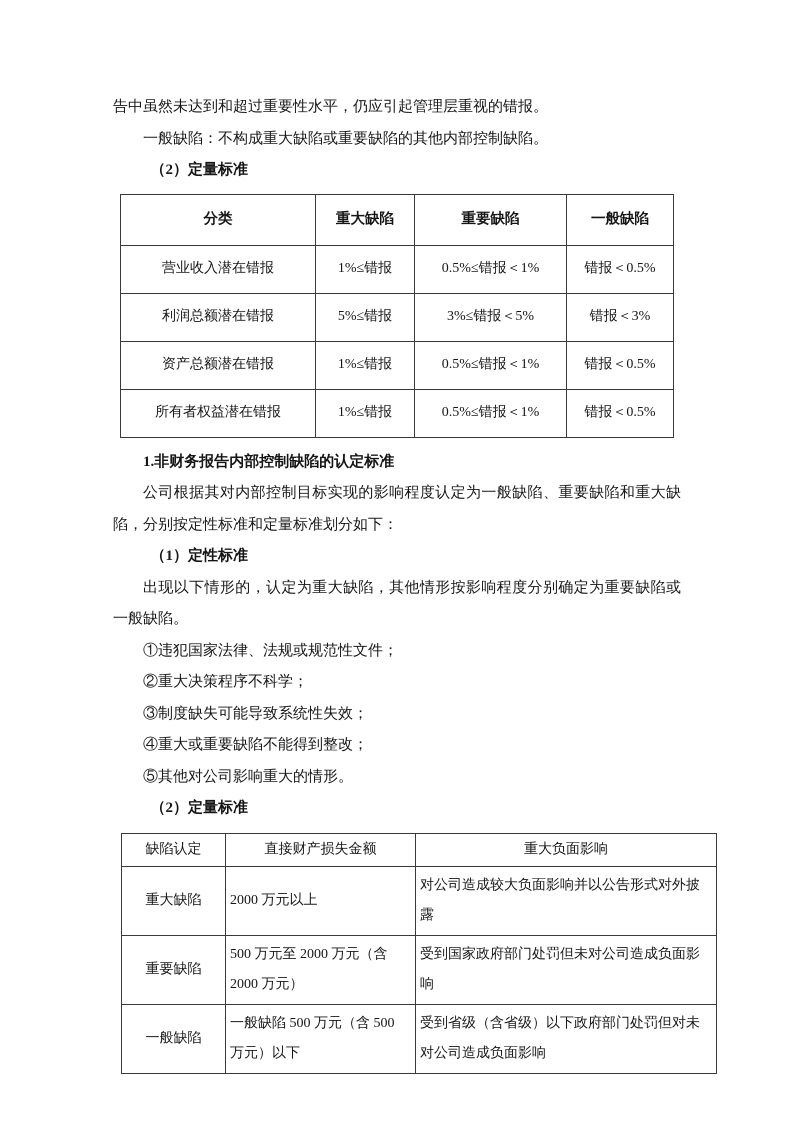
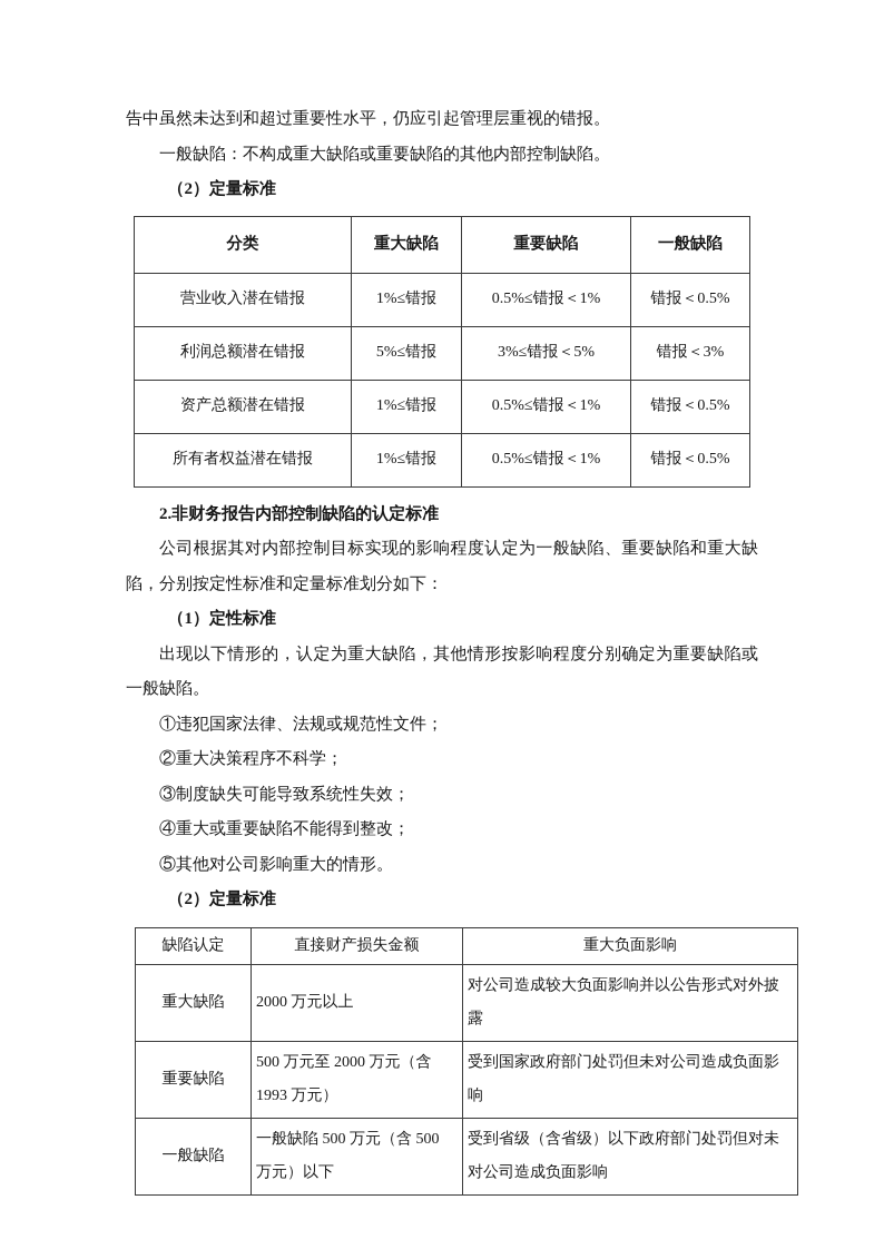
  告中虽然未达到和超过重要性水平，仍应引起管理层重视的错报。
  一般缺陷：不构成重大缺陷或重要缺陷的其他内部控制缺陷。
  （2）定量标准
  分类	重大缺陷	重要缺陷	一般缺陷
  营业收入潜在错报	1%≤错报	0.5%≤错报＜1%	错报＜0.5%
  利润总额潜在错报	5%≤错报	3%≤错报＜5%	错报＜3%
  资产总额潜在错报	1%≤错报	0.5%≤错报＜1%	错报＜0.5%
  所有者权益潜在错报	1%≤错报	0.5%≤错报＜1%	错报＜0.5%
- 1.非财务报告内部控制缺陷的认定标准
+ 2.非财务报告内部控制缺陷的认定标准
  公司根据其对内部控制目标实现的影响程度认定为一般缺陷、重要缺陷和重大缺陷，分别按定性标准和定量标准划分如下：
  （1）定性标准
  出现以下情形的，认定为重大缺陷，其他情形按影响程度分别确定为重要缺陷或一般缺陷。
  ①违犯国家法律、法规或规范性文件；
  ②重大决策程序不科学；
  ③制度缺失可能导致系统性失效；
  ④重大或重要缺陷不能得到整改；
  ⑤其他对公司影响重大的情形。
  （2）定量标准
  缺陷认定	直接财产损失金额	重大负面影响
  重大缺陷	2000 万元以上	对公司造成较大负面影响并以公告形式对外披露
- 重要缺陷	500 万元至 2000 万元（含 2000 万元）	受到国家政府部门处罚但未对公司造成负面影响
+ 重要缺陷	500 万元至 2000 万元（含 1993 万元）	受到国家政府部门处罚但未对公司造成负面影响
  一般缺陷	一般缺陷 500 万元（含 500 万元）以下	受到省级（含省级）以下政府部门处罚但对未对公司造成负面影响
